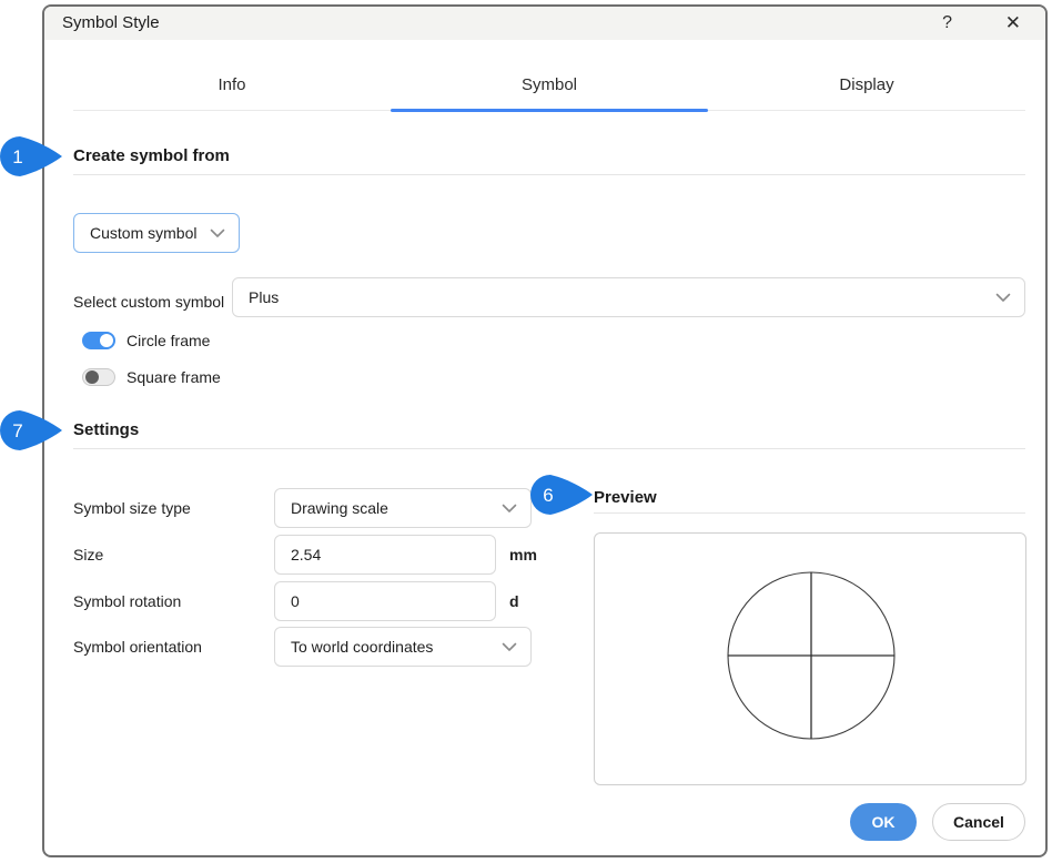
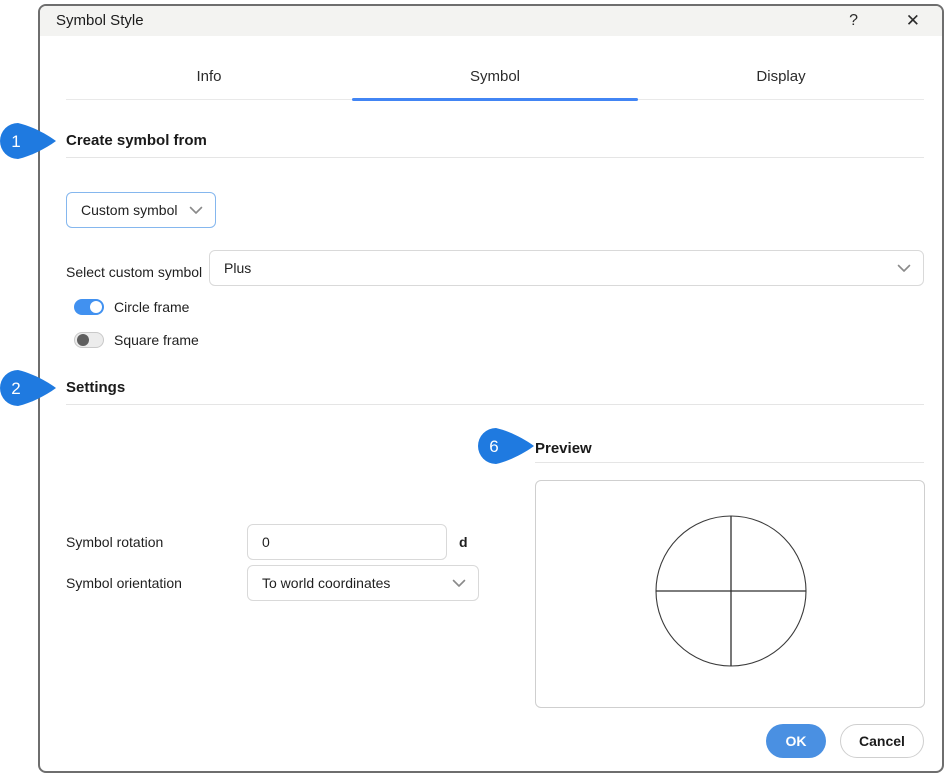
  Symbol Style
  ?
  ✕
  Info
  Symbol
  Display
  Create symbol from
  Custom symbol
  Select custom symbol
  Plus
  Circle frame
  Square frame
  Settings
- Symbol size type
- Drawing scale
- Size
- 2.54
- mm
  Symbol rotation
  0
  d
  Symbol orientation
  To world coordinates
  Preview
  OK
  Cancel
  1
- 7
+ 2
  6
